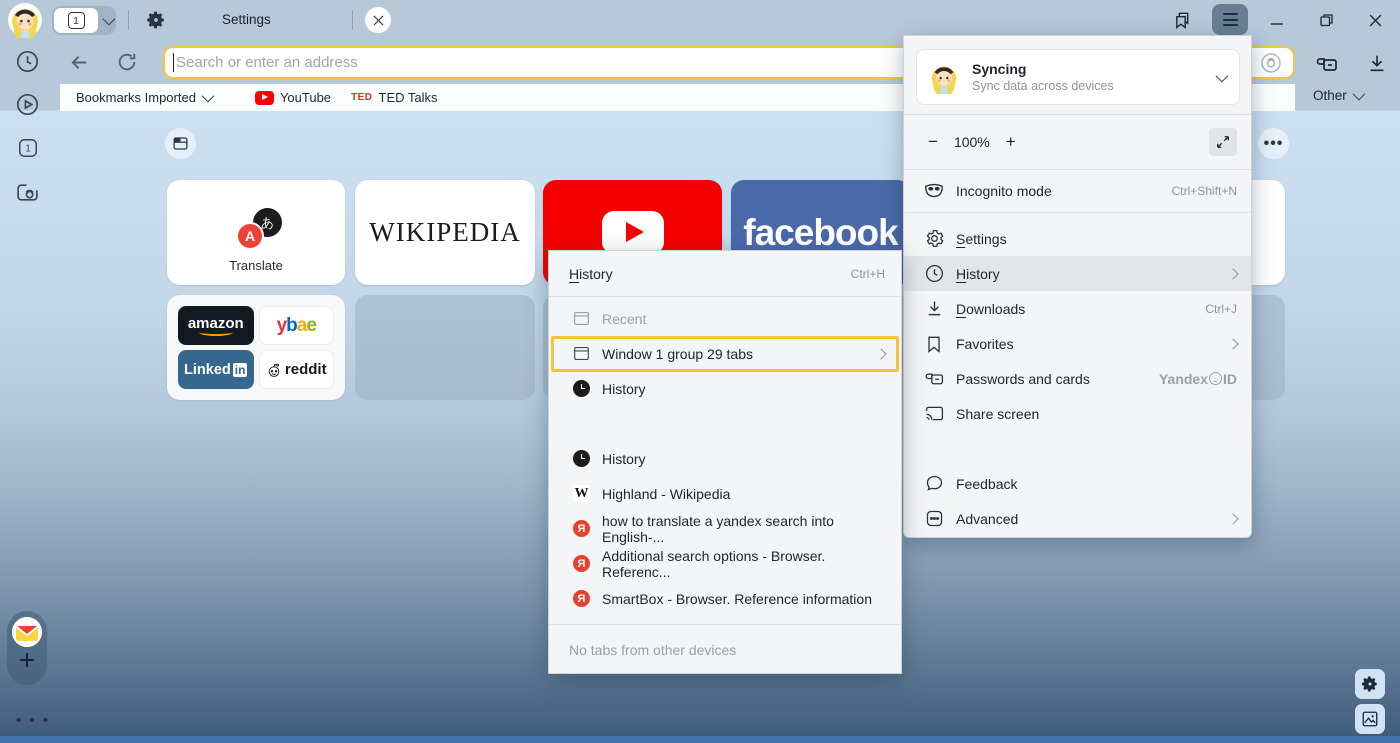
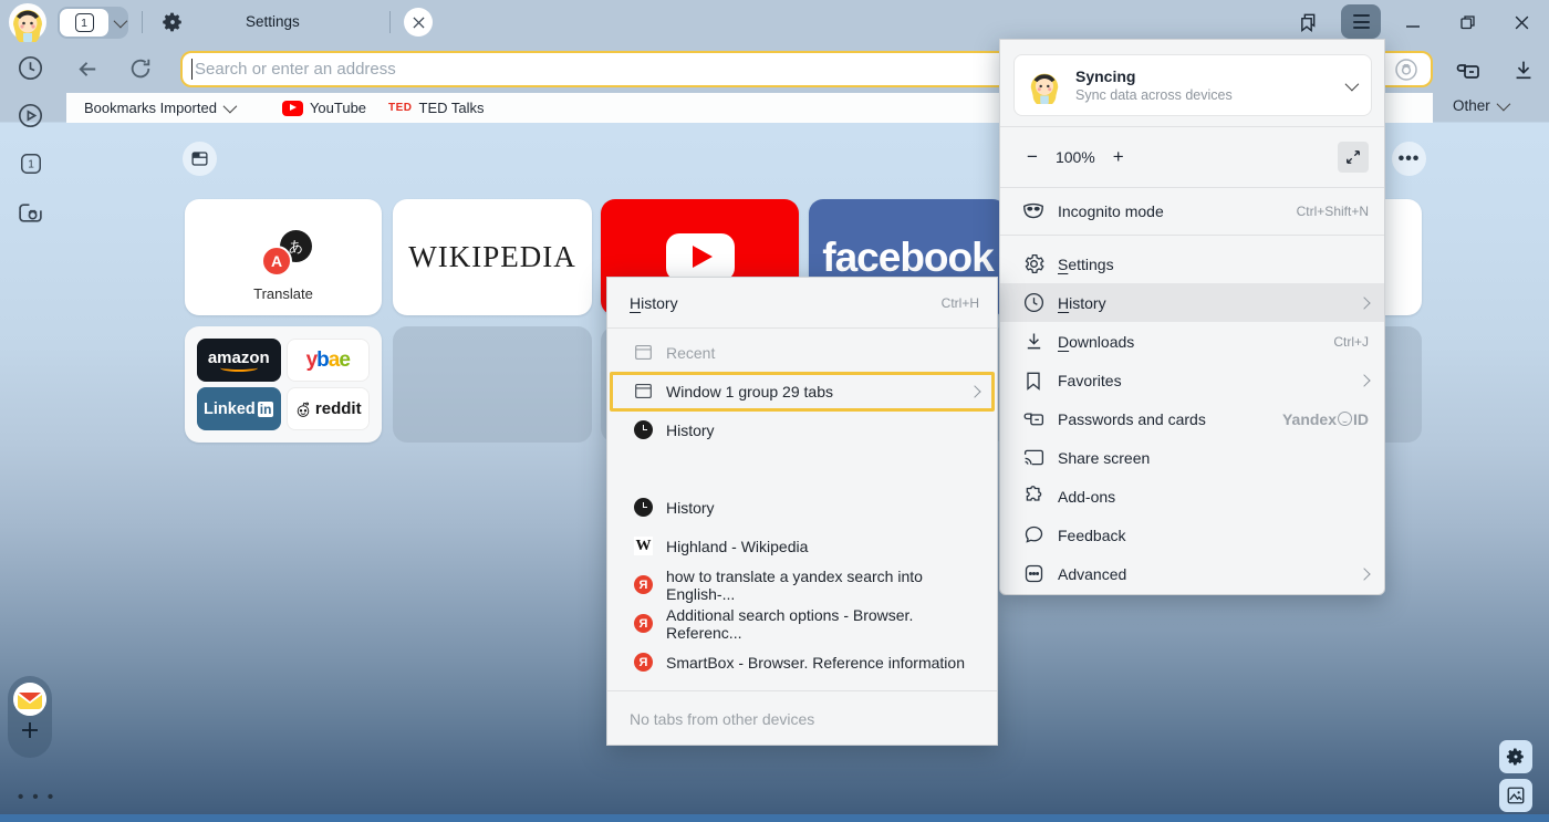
  1
  Settings
  Search or enter an address
  Other
  Bookmarks Imported
  YouTube
  TED
  TED Talks
  1
  • • •
  •••
  あ
  A
  Translate
  WIKIPEDIA
  facebook
  amazon
  y
  b
  a
  e
  Linked
  in
  reddit
  History
  Ctrl+H
  Recent
  Window 1 group 29 tabs
  History
  History
  W
  Highland - Wikipedia
  Я
  how to translate a yandex search into English-...
  Я
  Additional search options - Browser. Referenc...
  Я
  SmartBox - Browser. Reference information
  No tabs from other devices
  Syncing
  Sync data across devices
  −
  100%
  +
  Incognito mode
  Ctrl+Shift+N
  Settings
  History
  Downloads
  Ctrl+J
  Favorites
  Passwords and cards
  Yandex
  ID
  Share screen
+ Add-ons
  Feedback
  Advanced
